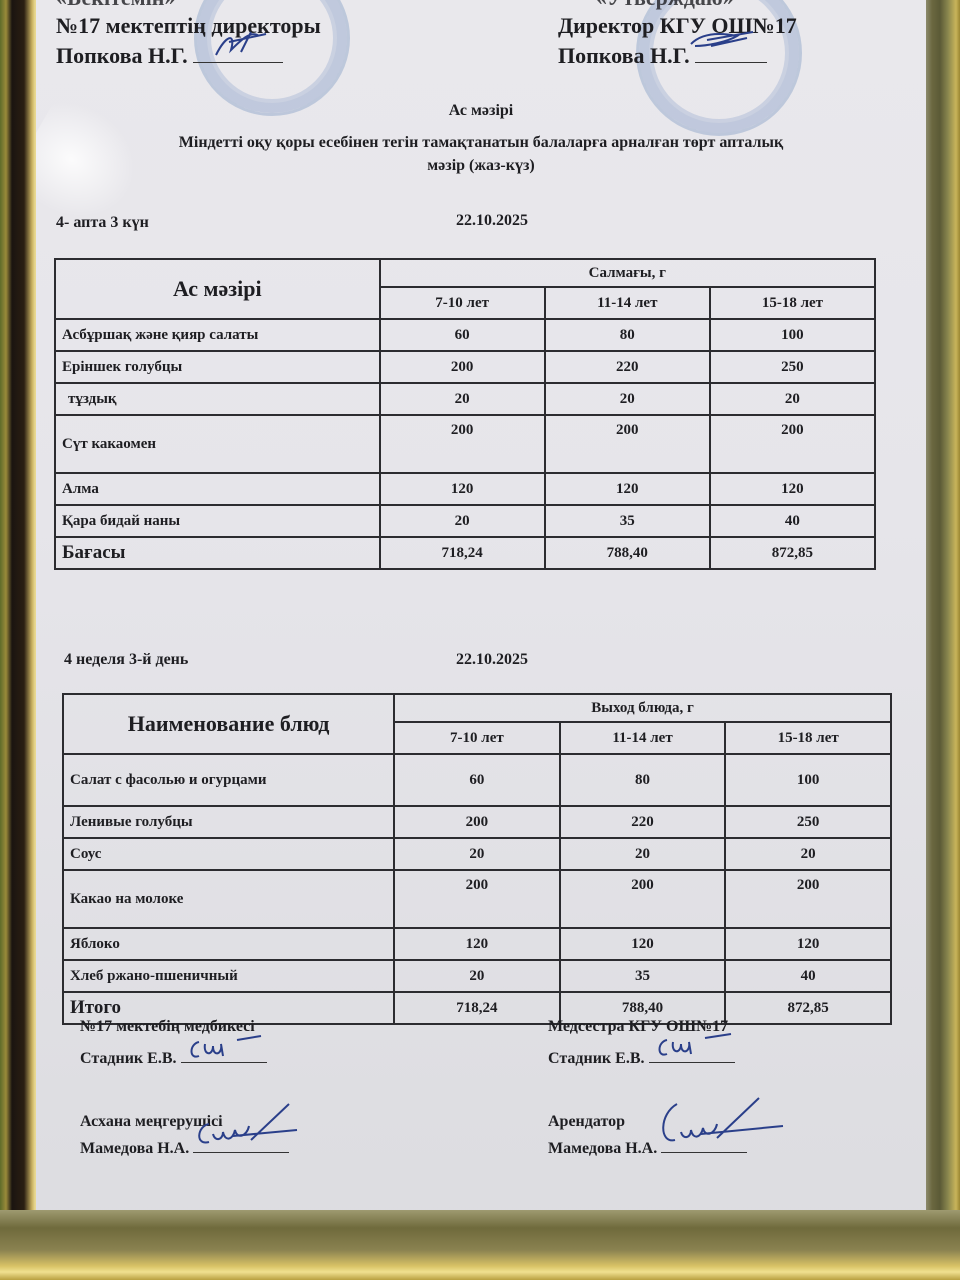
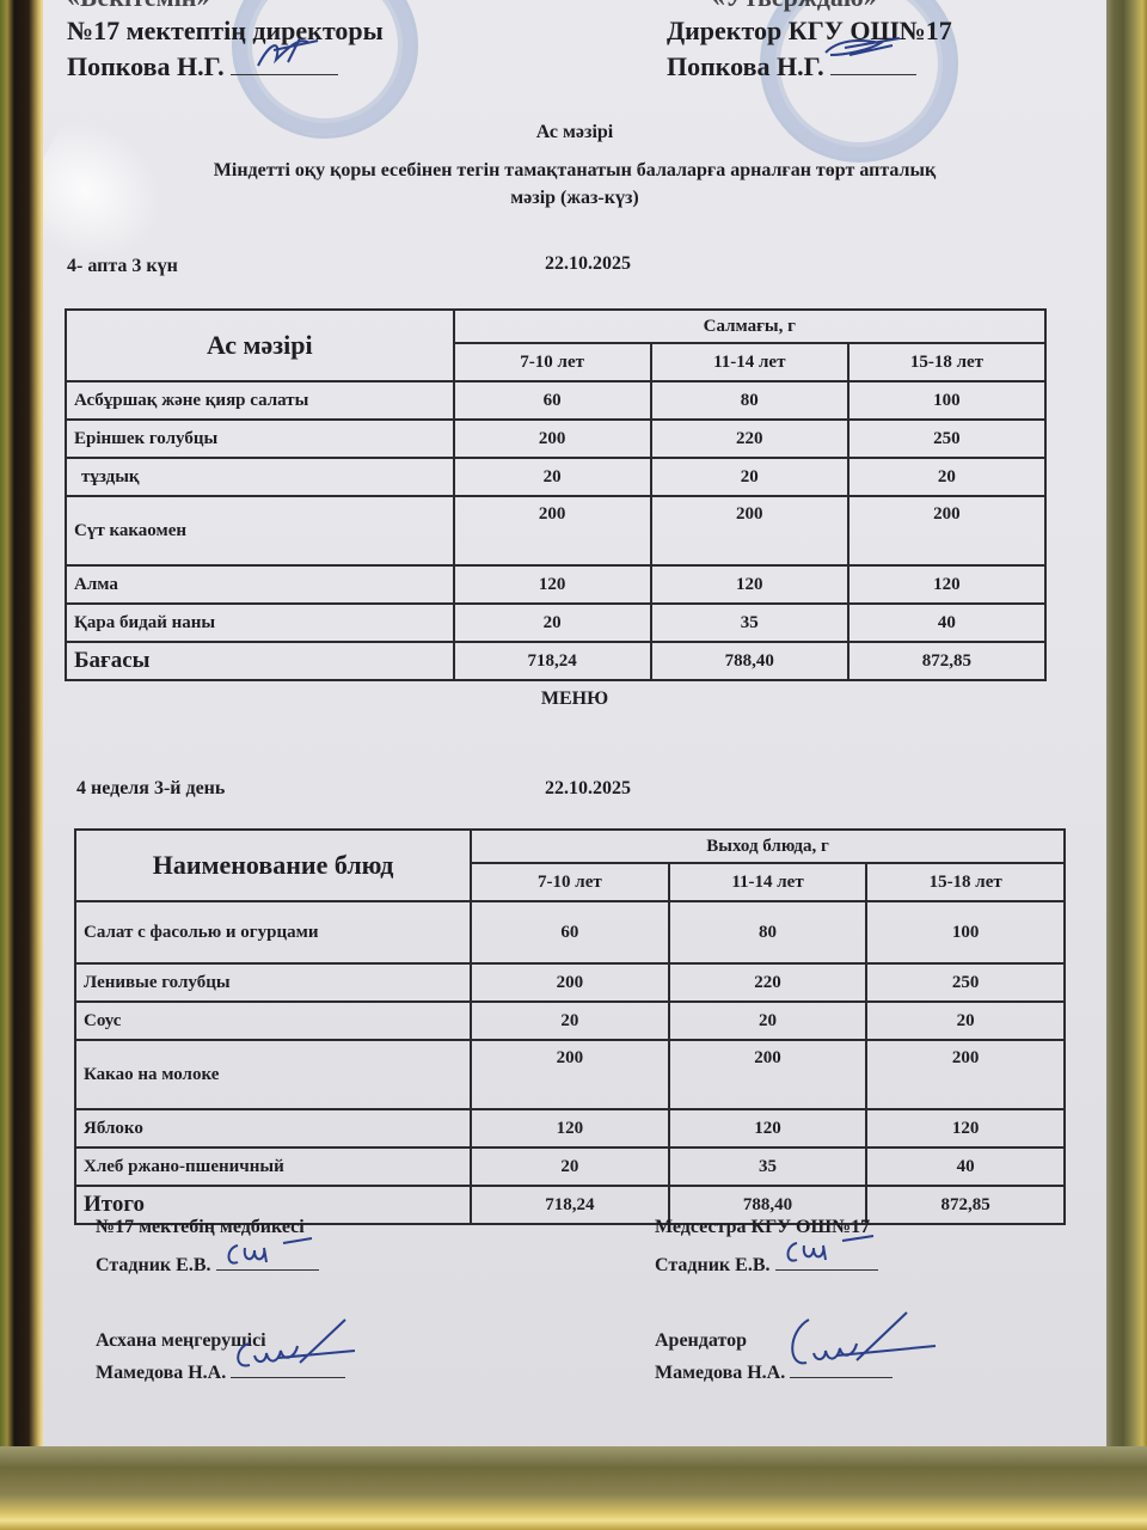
  №17 мектептің директоры
  Попкова Н.Г.
  Директор КГУ ОШ№17
  Попкова Н.Г.
  Ас мәзірі
  Міндетті оқу қоры есебінен тегін тамақтанатын балаларға арналған төрт апталық
  мәзір (жаз-күз)
  4- апта 3 күн
  22.10.2025
  Ас мәзірі	Салмағы, г
  7-10 лет	11-14 лет	15-18 лет
  Асбұршақ және қияр салаты	60	80	100
  Еріншек голубцы	200	220	250
  тұздық	20	20	20
  Сүт какаомен	200	200	200
  Алма	120	120	120
  Қара бидай наны	20	35	40
  Бағасы	718,24	788,40	872,85
+ МЕНЮ
  4 неделя 3-й день
  22.10.2025
  Наименование блюд	Выход блюда, г
  7-10 лет	11-14 лет	15-18 лет
  Салат с фасолью и огурцами	60	80	100
  Ленивые голубцы	200	220	250
  Соус	20	20	20
  Какао на молоке	200	200	200
  Яблоко	120	120	120
  Хлеб ржано-пшеничный	20	35	40
  Итого	718,24	788,40	872,85
  №17 мектебің медбикесі
  Стадник Е.В.
  Медсестра КГУ ОШ№17
  Стадник Е.В.
  Асхана меңгерушісі
  Мамедова Н.А.
  Арендатор
  Мамедова Н.А.
